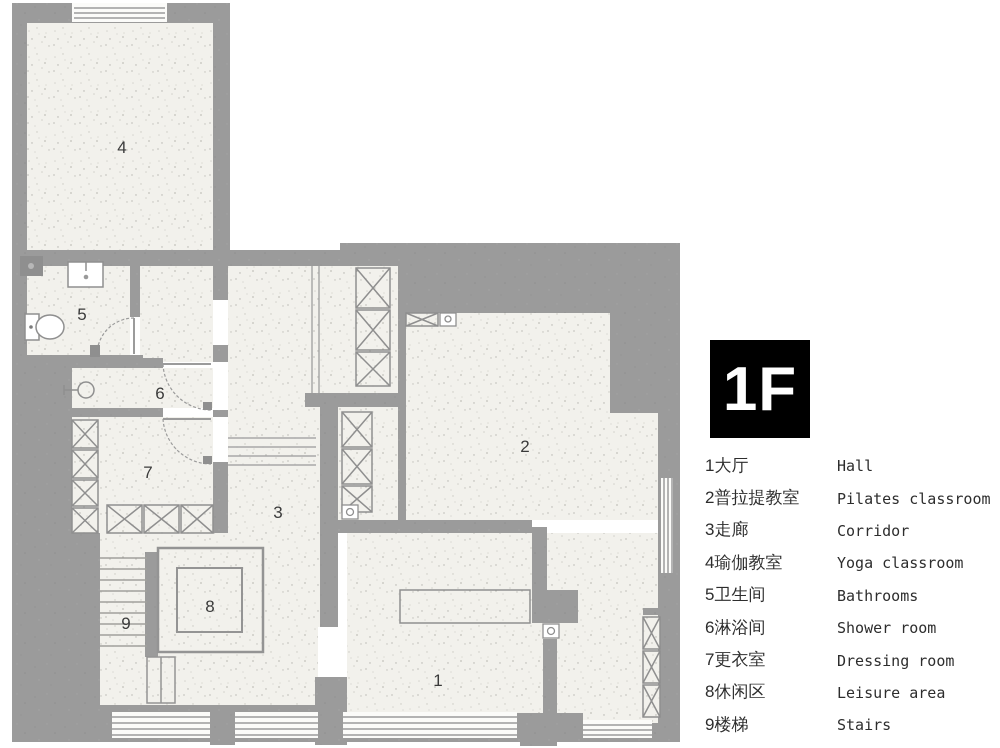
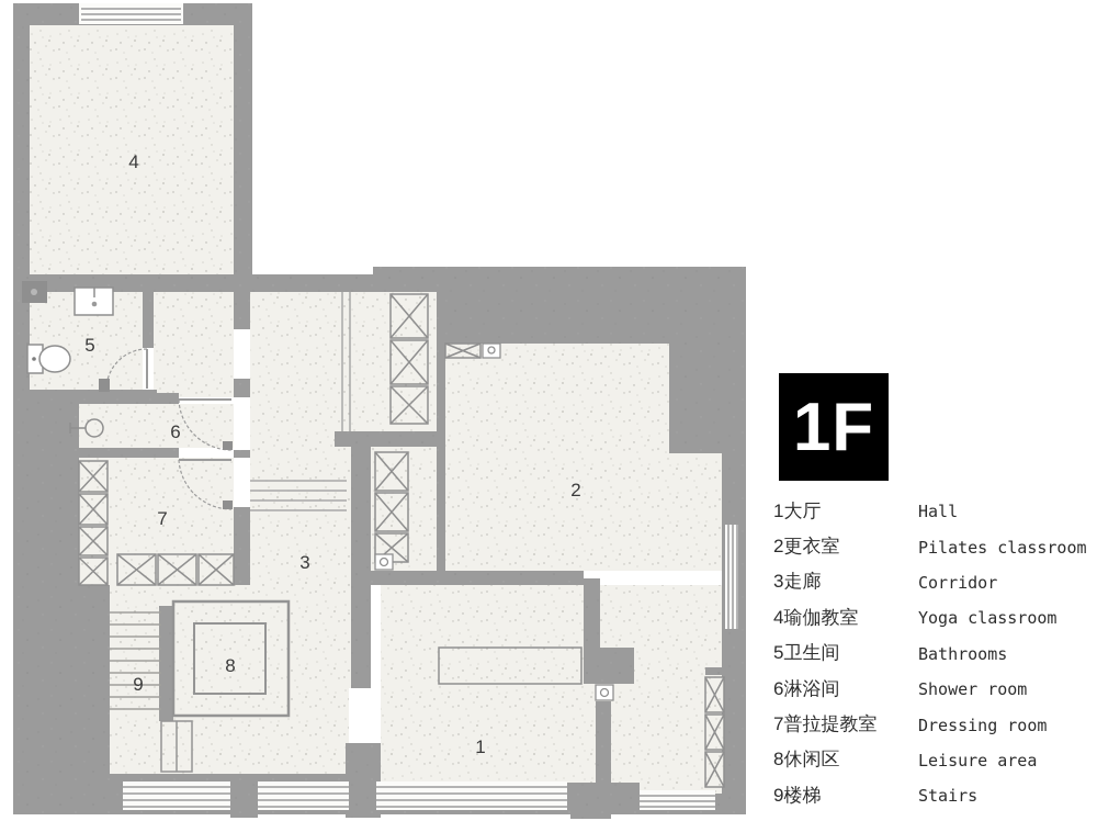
  1
  2
  3
  4
  5
  6
  7
  8
  9
  1F
  1大厅
  Hall
- 2普拉提教室
+ 2更衣室
  Pilates classroom
  3走廊
  Corridor
  4瑜伽教室
  Yoga classroom
  5卫生间
  Bathrooms
  6淋浴间
  Shower room
- 7更衣室
+ 7普拉提教室
  Dressing room
  8休闲区
  Leisure area
  9楼梯
  Stairs
